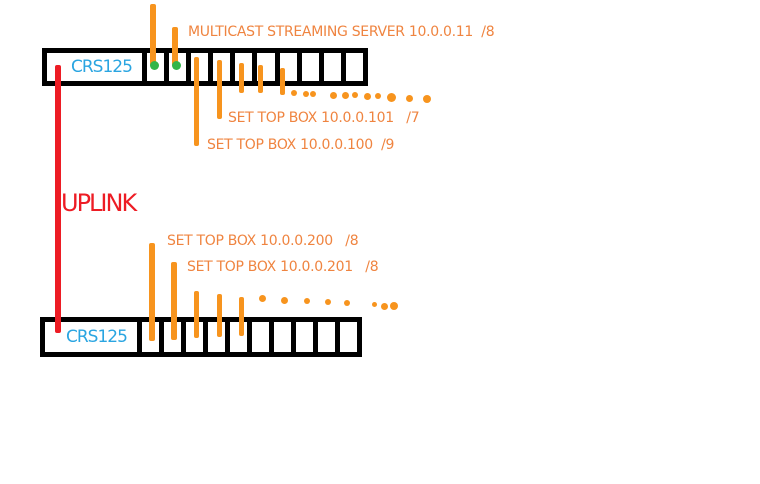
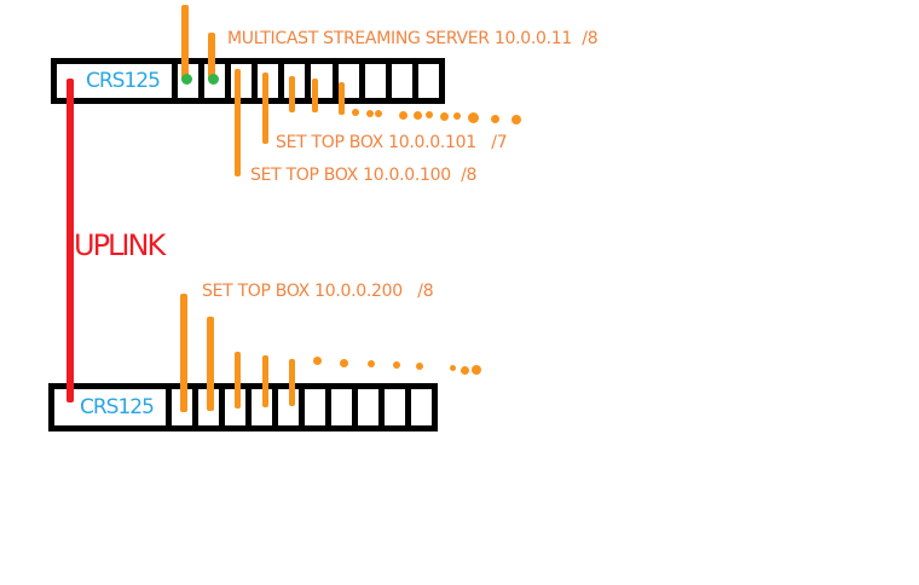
  MULTICAST STREAMING SERVER 10.0.0.11 /8
  SET TOP BOX 10.0.0.101 /7
- SET TOP BOX 10.0.0.100 /9
+ SET TOP BOX 10.0.0.100 /8
  SET TOP BOX 10.0.0.200 /8
- SET TOP BOX 10.0.0.201 /8
  UPLINK
  CRS125
  CRS125
